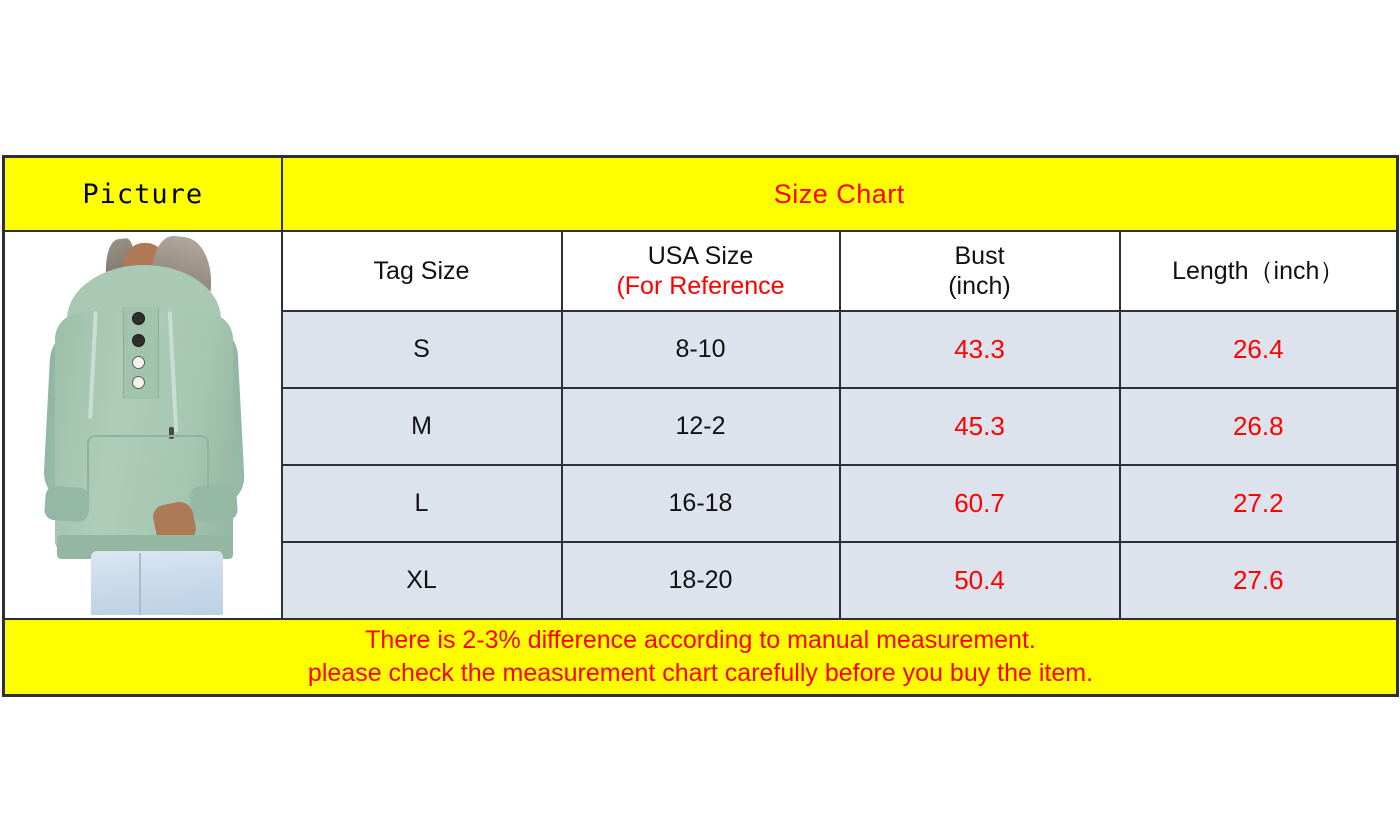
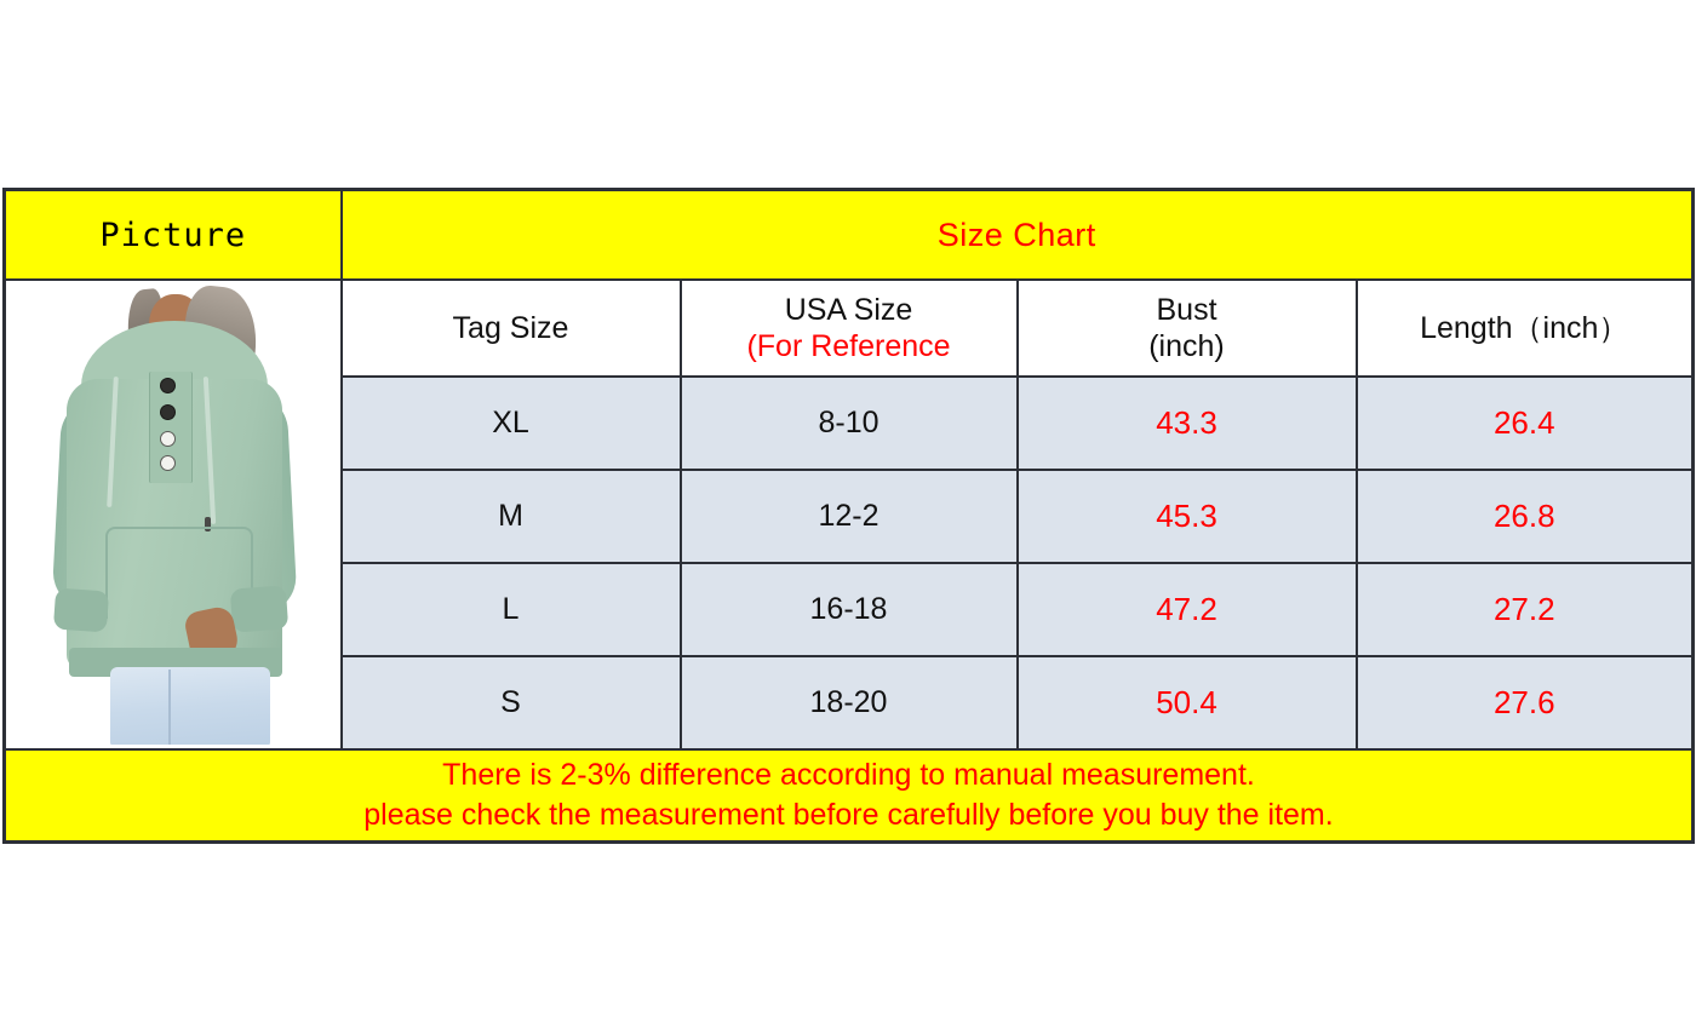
  Picture	Size Chart
  	Tag Size	USA Size (For Reference	Bust (inch)	Length（inch）
- S	8-10	43.3	26.4
+ XL	8-10	43.3	26.4
  M	12-2	45.3	26.8
- L	16-18	60.7	27.2
+ L	16-18	47.2	27.2
- XL	18-20	50.4	27.6
+ S	18-20	50.4	27.6
- There is 2-3% difference according to manual measurement. please check the measurement chart carefully before you buy the item.
+ There is 2-3% difference according to manual measurement. please check the measurement before carefully before you buy the item.
